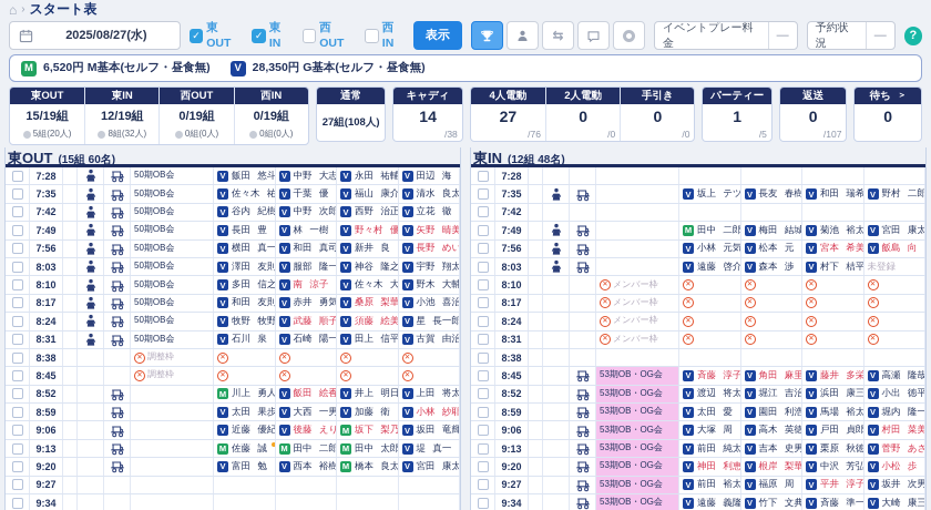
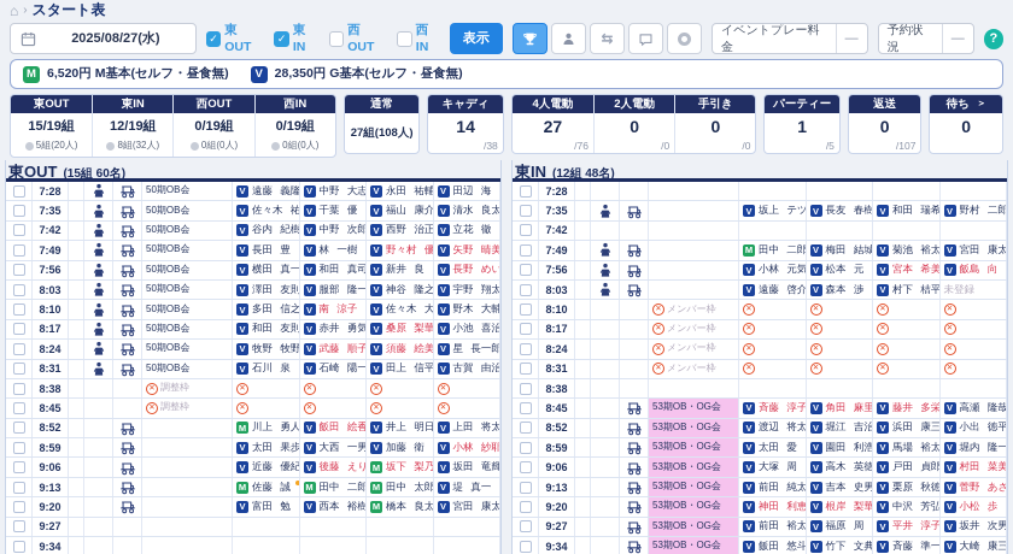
  ⌂
  ›
  スタート表
  2025/08/27(水)
  ✓
  東OUT
  ✓
  東IN
  西OUT
  西IN
  表示
  ⇆
  イベントプレー料金
  —
  予約状況
  —
  ?
  M
  6,520円 M基本(セルフ・昼食無)
  V
  28,350円 G基本(セルフ・昼食無)
  東OUT
  東IN
  西OUT
  西IN
  15/19組
  12/19組
  0/19組
  0/19組
  5組(20人)
  8組(32人)
  0組(0人)
  0組(0人)
  通常
  27組(108人)
  キャディ
  14
  /38
  4人電動
  2人電動
  手引き
  27
  /76
  0
  /0
  0
  /0
  パーティー
  1
  /5
  返送
  0
  /107
  待ち
  ＞
  0
  東OUT
  (15組 60名)
  7:28
  50期OB会
  V
- 飯田 悠斗
+ 遠藤 義隆
  V
  中野 大志
  V
  永田 祐輔
  V
  田辺 海
  7:35
  50期OB会
  V
  佐々木 祐
  V
  千葉 優
  V
  福山 康介
  V
  清水 良太
  7:42
  50期OB会
  V
  谷内 紀樹
  V
  中野 次郎
  V
  西野 治正
  V
  立花 徹
  7:49
  50期OB会
  V
  長田 豊
  V
  林 一樹
  V
  野々村 優
  V
  矢野 晴美
  7:56
  50期OB会
  V
  横田 真一
  V
  和田 真司
  V
  新井 良
  V
  長野 めい
  8:03
  50期OB会
  V
  澤田 友則
  V
  服部 隆一
  V
  神谷 隆之
  V
  宇野 翔太
  8:10
  50期OB会
  V
  多田 信之
  V
  南 涼子
  V
  佐々木 大
  V
  野木 大輔
  8:17
  50期OB会
  V
  和田 友則
  V
  赤井 勇気
  V
  桑原 梨華
  V
  小池 喜治
  8:24
  50期OB会
  V
  牧野 牧野
  V
  武藤 順子
  V
  須藤 絵美
  V
  星 長一郎
  8:31
  50期OB会
  V
  石川 泉
  V
  石崎 陽一
  V
  田上 信平
  V
  古賀 由治
  8:38
  調整枠
  8:45
  調整枠
  8:52
  M
  川上 勇人
  V
  飯田 絵香
  V
  井上 明日
  V
  上田 将太
  8:59
  V
  太田 果歩
  V
  大西 一男
  V
  加藤 衛
  V
  小林 紗耶
  9:06
  V
  近藤 優紀
  V
  後藤 えり
  M
  坂下 梨乃
  V
  坂田 竜輝
  9:13
  M
  佐藤 誠
  M
  田中 二郎
  M
  田中 太郎
  V
  堤 真一
  9:20
  V
  富田 勉
  V
  西本 裕樹
  M
  橋本 良太
  V
  宮田 康太
  9:27
  9:34
  東IN
  (12組 48名)
  7:28
  7:35
  V
  坂上 テツ
  V
  長友 春樹
  V
  和田 瑞希
  V
  野村 二郎
  7:42
  7:49
  M
  田中 二郎
  V
  梅田 結城
  V
  菊池 裕太
  V
  宮田 康太
  7:56
  V
  小林 元気
  V
  松本 元
  V
  宮本 希美
  V
  飯島 向
  8:03
  V
  遠藤 啓介
  V
  森本 渉
  V
  村下 桔平
  未登録
  8:10
  メンバー枠
  8:17
  メンバー枠
  8:24
  メンバー枠
  8:31
  メンバー枠
  8:38
  8:45
  53期OB・OG会
  V
  斉藤 淳子
  V
  角田 麻里
  V
  藤井 多栄
  V
  高瀬 隆哉
  8:52
  53期OB・OG会
  V
  渡辺 将太
  V
  堀江 吉治
  V
  浜田 康三
  V
  小出 徳平
  8:59
  53期OB・OG会
  V
  太田 愛
  V
  園田 利浩
  V
  馬場 裕太
  V
  堀内 隆一
  9:06
  53期OB・OG会
  V
  大塚 周
  V
  高木 英徳
  V
  戸田 貞郎
  V
  村田 菜美
  9:13
  53期OB・OG会
  V
  前田 純太
  V
  吉本 史男
  V
  栗原 秋徳
  V
  菅野 あさ
  9:20
  53期OB・OG会
  V
  神田 利恵
  V
  根岸 梨華
  V
  中沢 芳弘
  V
  小松 歩
  9:27
  53期OB・OG会
  V
  前田 裕太
  V
  福原 周
  V
  平井 淳子
  V
  坂井 次男
  9:34
  53期OB・OG会
  V
- 遠藤 義隆
+ 飯田 悠斗
  V
  竹下 文典
  V
  斉藤 準一
  V
  大崎 康三
